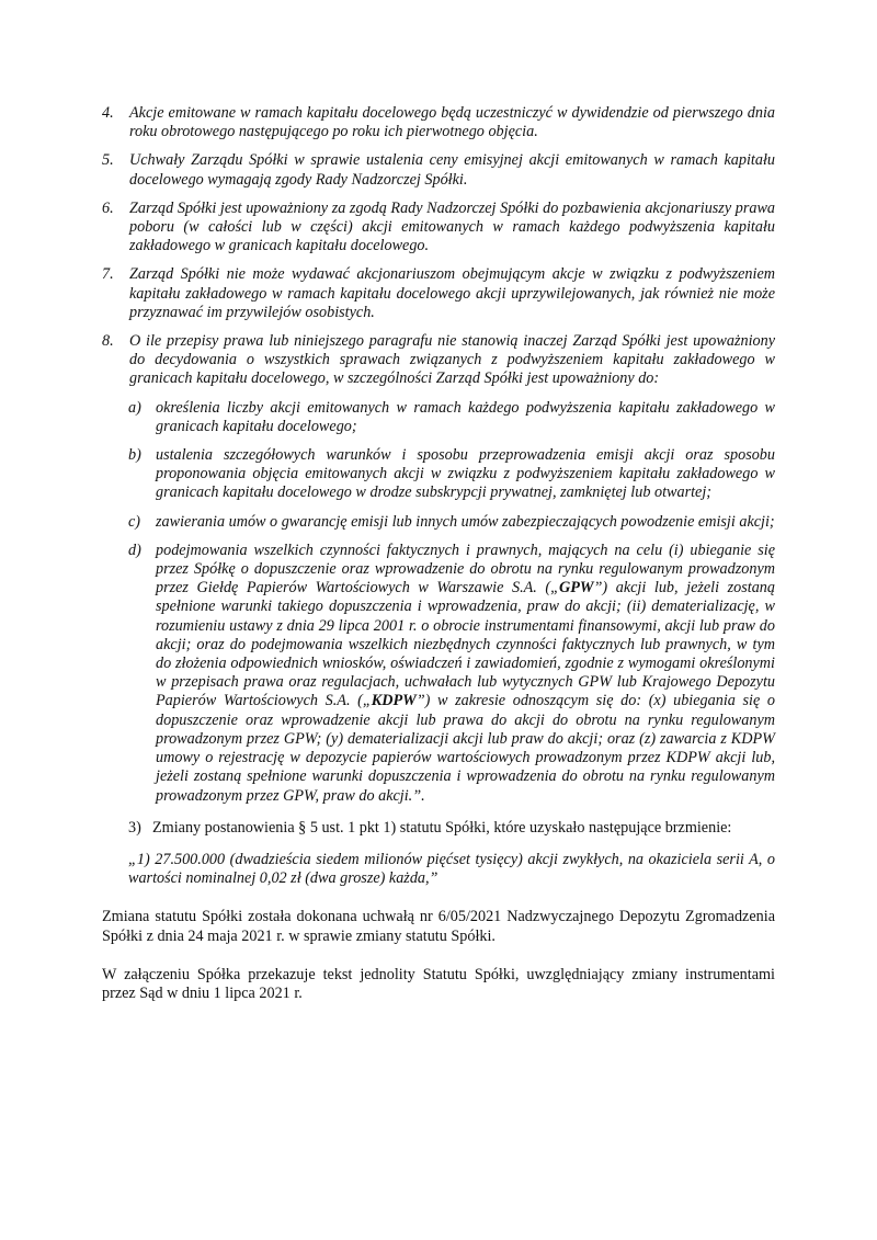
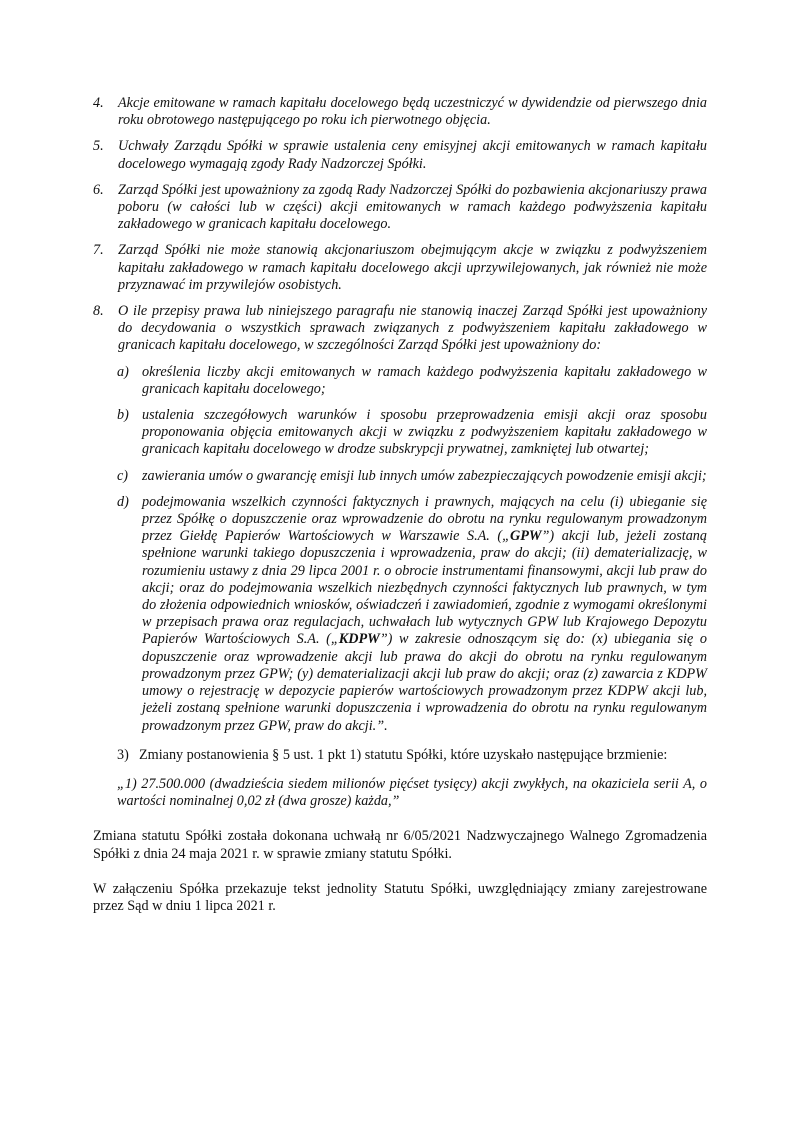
  4.
  Akcje emitowane w ramach kapitału docelowego będą uczestniczyć w dywidendzie od pierwszego dnia roku obrotowego następującego po roku ich pierwotnego objęcia.
  5.
  Uchwały Zarządu Spółki w sprawie ustalenia ceny emisyjnej akcji emitowanych w ramach kapitału docelowego wymagają zgody Rady Nadzorczej Spółki.
  6.
  Zarząd Spółki jest upoważniony za zgodą Rady Nadzorczej Spółki do pozbawienia akcjonariuszy prawa poboru (w całości lub w części) akcji emitowanych w ramach każdego podwyższenia kapitału zakładowego w granicach kapitału docelowego.
  7.
- Zarząd Spółki nie może wydawać akcjonariuszom obejmującym akcje w związku z podwyższeniem kapitału zakładowego w ramach kapitału docelowego akcji uprzywilejowanych, jak również nie może przyznawać im przywilejów osobistych.
+ Zarząd Spółki nie może stanowią akcjonariuszom obejmującym akcje w związku z podwyższeniem kapitału zakładowego w ramach kapitału docelowego akcji uprzywilejowanych, jak również nie może przyznawać im przywilejów osobistych.
  8.
  O ile przepisy prawa lub niniejszego paragrafu nie stanowią inaczej Zarząd Spółki jest upoważniony do decydowania o wszystkich sprawach związanych z podwyższeniem kapitału zakładowego w granicach kapitału docelowego, w szczególności Zarząd Spółki jest upoważniony do:
  a)
  określenia liczby akcji emitowanych w ramach każdego podwyższenia kapitału zakładowego w granicach kapitału docelowego;
  b)
  ustalenia szczegółowych warunków i sposobu przeprowadzenia emisji akcji oraz sposobu proponowania objęcia emitowanych akcji w związku z podwyższeniem kapitału zakładowego w granicach kapitału docelowego w drodze subskrypcji prywatnej, zamkniętej lub otwartej;
  c)
  zawierania umów o gwarancję emisji lub innych umów zabezpieczających powodzenie emisji akcji;
  d)
  podejmowania wszelkich czynności faktycznych i prawnych, mających na celu (i) ubieganie się przez Spółkę o dopuszczenie oraz wprowadzenie do obrotu na rynku regulowanym prowadzonym przez Giełdę Papierów Wartościowych w Warszawie S.A. („GPW”) akcji lub, jeżeli zostaną spełnione warunki takiego dopuszczenia i wprowadzenia, praw do akcji; (ii) dematerializację, w rozumieniu ustawy z dnia 29 lipca 2001 r. o obrocie instrumentami finansowymi, akcji lub praw do akcji; oraz do podejmowania wszelkich niezbędnych czynności faktycznych lub prawnych, w tym do złożenia odpowiednich wniosków, oświadczeń i zawiadomień, zgodnie z wymogami określonymi w przepisach prawa oraz regulacjach, uchwałach lub wytycznych GPW lub Krajowego Depozytu Papierów Wartościowych S.A. („KDPW”) w zakresie odnoszącym się do: (x) ubiegania się o dopuszczenie oraz wprowadzenie akcji lub prawa do akcji do obrotu na rynku regulowanym prowadzonym przez GPW; (y) dematerializacji akcji lub praw do akcji; oraz (z) zawarcia z KDPW umowy o rejestrację w depozycie papierów wartościowych prowadzonym przez KDPW akcji lub, jeżeli zostaną spełnione warunki dopuszczenia i wprowadzenia do obrotu na rynku regulowanym prowadzonym przez GPW, praw do akcji.”.
  3)
  Zmiany postanowienia § 5 ust. 1 pkt 1) statutu Spółki, które uzyskało następujące brzmienie:
  „1) 27.500.000 (dwadzieścia siedem milionów pięćset tysięcy) akcji zwykłych, na okaziciela serii A, o wartości nominalnej 0,02 zł (dwa grosze) każda,”
- Zmiana statutu Spółki została dokonana uchwałą nr 6/05/2021 Nadzwyczajnego Depozytu Zgromadzenia Spółki z dnia 24 maja 2021 r. w sprawie zmiany statutu Spółki.
+ Zmiana statutu Spółki została dokonana uchwałą nr 6/05/2021 Nadzwyczajnego Walnego Zgromadzenia Spółki z dnia 24 maja 2021 r. w sprawie zmiany statutu Spółki.
- W załączeniu Spółka przekazuje tekst jednolity Statutu Spółki, uwzględniający zmiany instrumentami przez Sąd w dniu 1 lipca 2021 r.
+ W załączeniu Spółka przekazuje tekst jednolity Statutu Spółki, uwzględniający zmiany zarejestrowane przez Sąd w dniu 1 lipca 2021 r.
